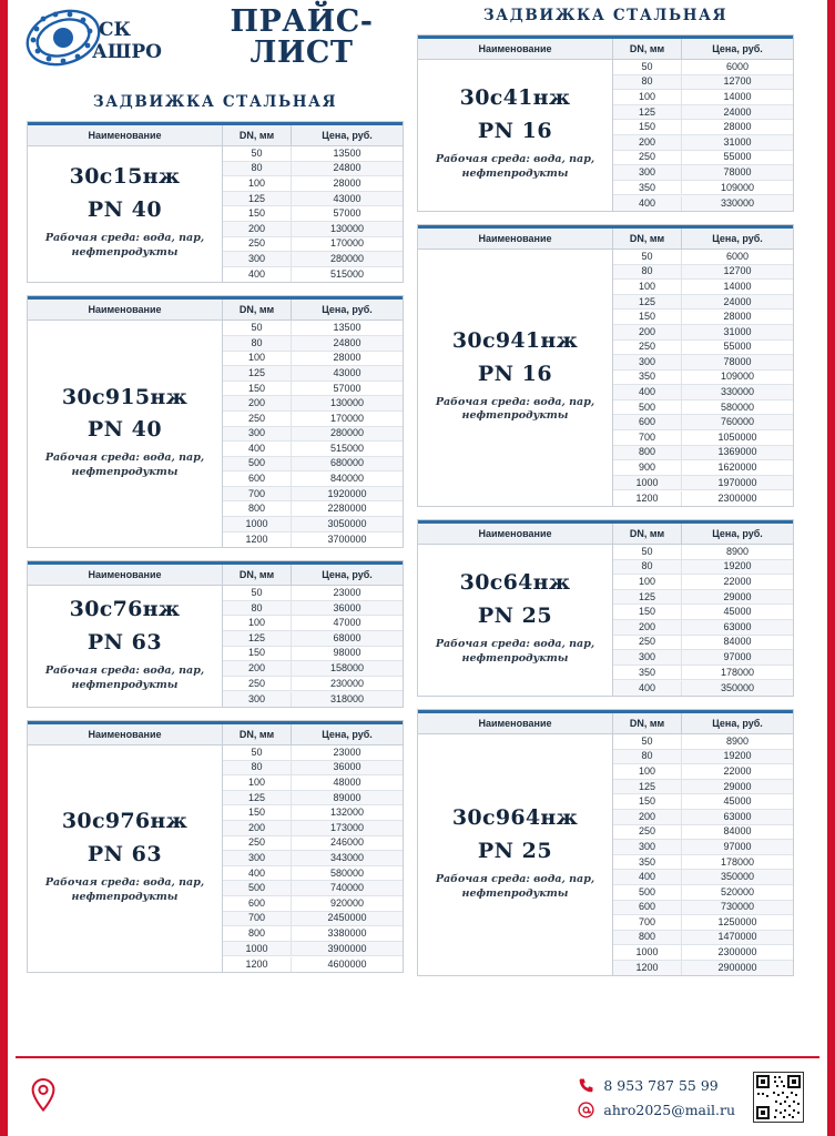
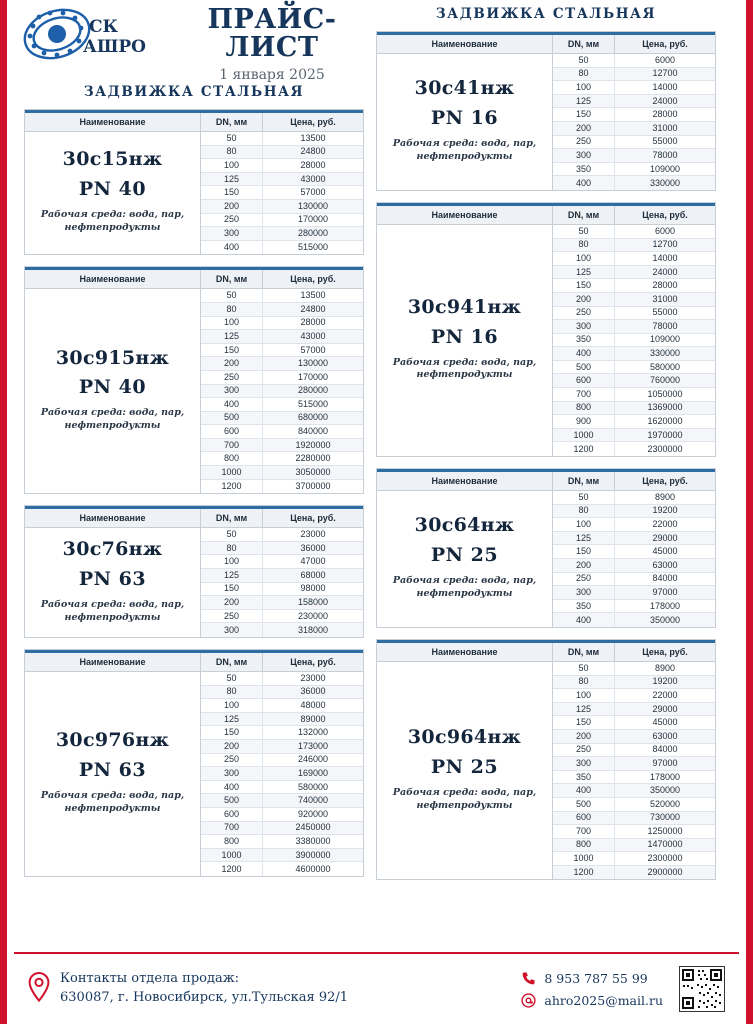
  СК
  АШРО
  ПРАЙС-ЛИСТ
+ 1 января 2025
  ЗАДВИЖКА СТАЛЬНАЯ
  Наименование
  DN, мм
  Цена, руб.
  30с15нж
  PN 40
  Рабочая среда: вода, пар, нефтепродукты
  50
  13500
  80
  24800
  100
  28000
  125
  43000
  150
  57000
  200
  130000
  250
  170000
  300
  280000
  400
  515000
  Наименование
  DN, мм
  Цена, руб.
  30с915нж
  PN 40
  Рабочая среда: вода, пар, нефтепродукты
  50
  13500
  80
  24800
  100
  28000
  125
  43000
  150
  57000
  200
  130000
  250
  170000
  300
  280000
  400
  515000
  500
  680000
  600
  840000
  700
  1920000
  800
  2280000
  1000
  3050000
  1200
  3700000
  Наименование
  DN, мм
  Цена, руб.
  30с76нж
  PN 63
  Рабочая среда: вода, пар, нефтепродукты
  50
  23000
  80
  36000
  100
  47000
  125
  68000
  150
  98000
  200
  158000
  250
  230000
  300
  318000
  Наименование
  DN, мм
  Цена, руб.
  30с976нж
  PN 63
  Рабочая среда: вода, пар, нефтепродукты
  50
  23000
  80
  36000
  100
  48000
  125
  89000
  150
  132000
  200
  173000
  250
  246000
  300
- 343000
+ 169000
  400
  580000
  500
  740000
  600
  920000
  700
  2450000
  800
  3380000
  1000
  3900000
  1200
  4600000
  ЗАДВИЖКА СТАЛЬНАЯ
  Наименование
  DN, мм
  Цена, руб.
  30с41нж
  PN 16
  Рабочая среда: вода, пар, нефтепродукты
  50
  6000
  80
  12700
  100
  14000
  125
  24000
  150
  28000
  200
  31000
  250
  55000
  300
  78000
  350
  109000
  400
  330000
  Наименование
  DN, мм
  Цена, руб.
  30с941нж
  PN 16
  Рабочая среда: вода, пар, нефтепродукты
  50
  6000
  80
  12700
  100
  14000
  125
  24000
  150
  28000
  200
  31000
  250
  55000
  300
  78000
  350
  109000
  400
  330000
  500
  580000
  600
  760000
  700
  1050000
  800
  1369000
  900
  1620000
  1000
  1970000
  1200
  2300000
  Наименование
  DN, мм
  Цена, руб.
  30с64нж
  PN 25
  Рабочая среда: вода, пар, нефтепродукты
  50
  8900
  80
  19200
  100
  22000
  125
  29000
  150
  45000
  200
  63000
  250
  84000
  300
  97000
  350
  178000
  400
  350000
  Наименование
  DN, мм
  Цена, руб.
  30с964нж
  PN 25
  Рабочая среда: вода, пар, нефтепродукты
  50
  8900
  80
  19200
  100
  22000
  125
  29000
  150
  45000
  200
  63000
  250
  84000
  300
  97000
  350
  178000
  400
  350000
  500
  520000
  600
  730000
  700
  1250000
  800
  1470000
  1000
  2300000
  1200
  2900000
+ Контакты отдела продаж:
+ 630087, г. Новосибирск, ул.Тульская 92/1
  8 953 787 55 99
  ahro2025@mail.ru
